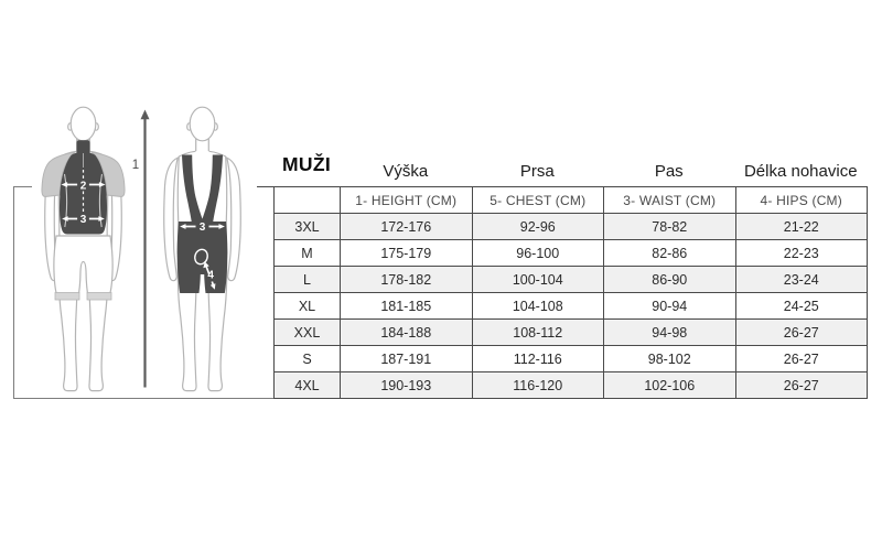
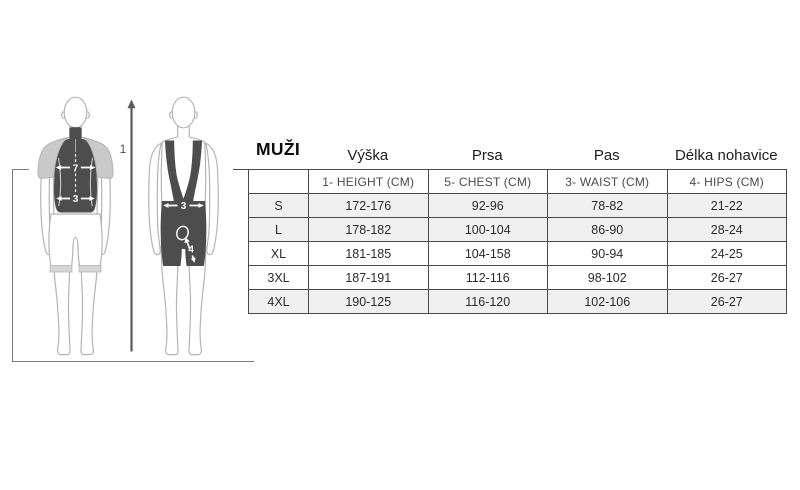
  1
- 2
+ 7
  3
  3
  4
  MUŽI
  Výška
  Prsa
  Pas
  Délka nohavice
  	1- HEIGHT (CM)	5- CHEST (CM)	3- WAIST (CM)	4- HIPS (CM)
- 3XL	172-176	92-96	78-82	21-22
+ S	172-176	92-96	78-82	21-22
- M	175-179	96-100	82-86	22-23
- L	178-182	100-104	86-90	23-24
+ L	178-182	100-104	86-90	28-24
- XL	181-185	104-108	90-94	24-25
+ XL	181-185	104-158	90-94	24-25
- XXL	184-188	108-112	94-98	26-27
- S	187-191	112-116	98-102	26-27
+ 3XL	187-191	112-116	98-102	26-27
- 4XL	190-193	116-120	102-106	26-27
+ 4XL	190-125	116-120	102-106	26-27
